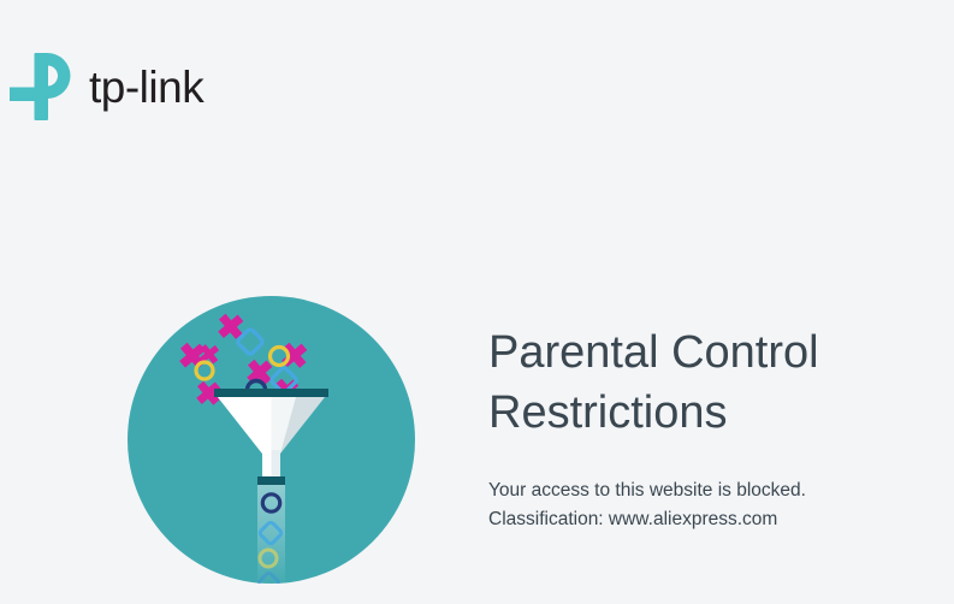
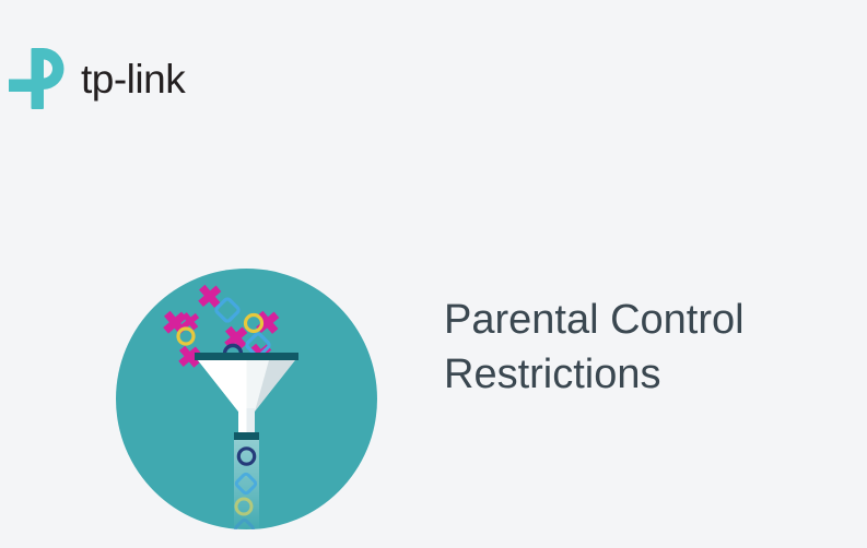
  tp-link
  Parental Control
  Restrictions
- Your access to this website is blocked.
- Classification: www.aliexpress.com
